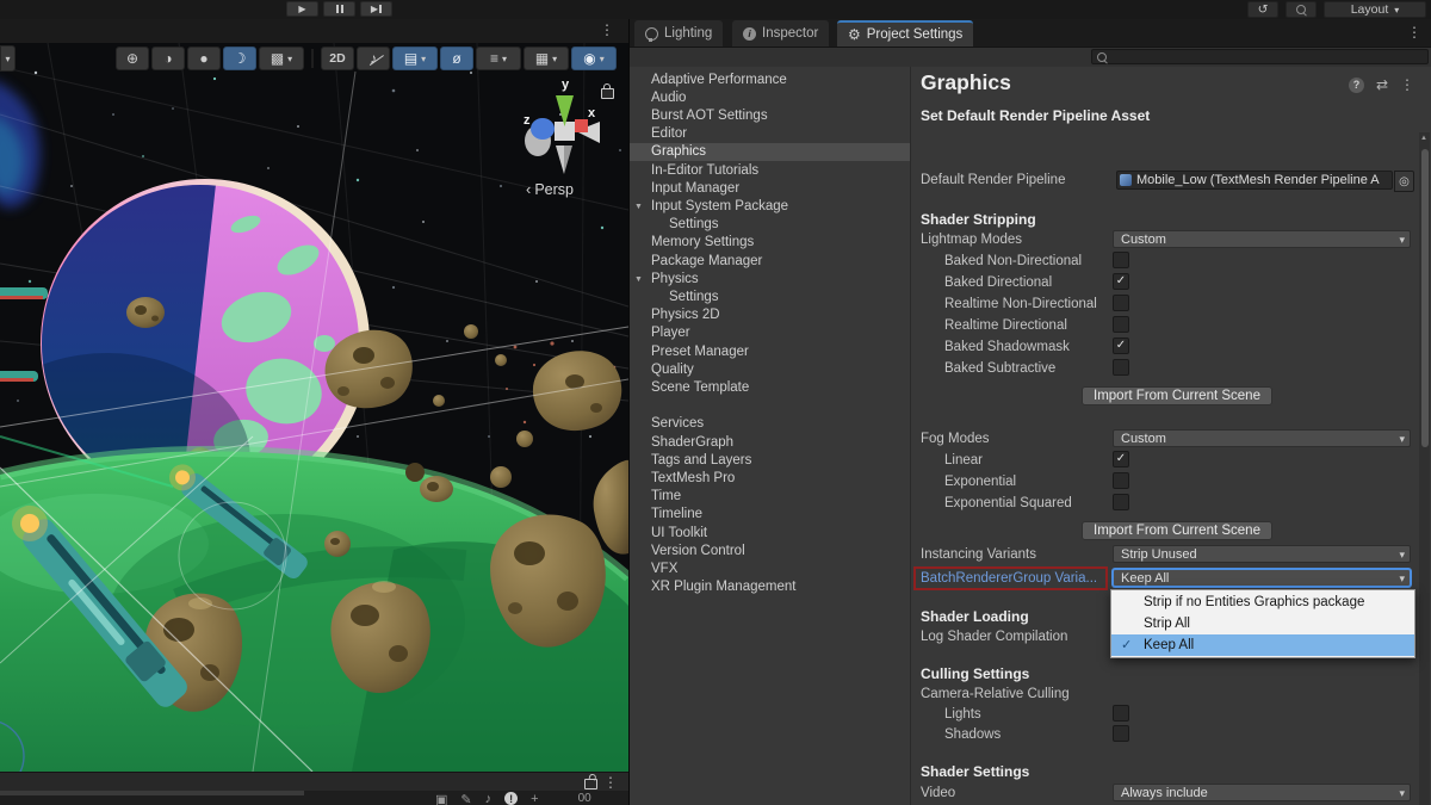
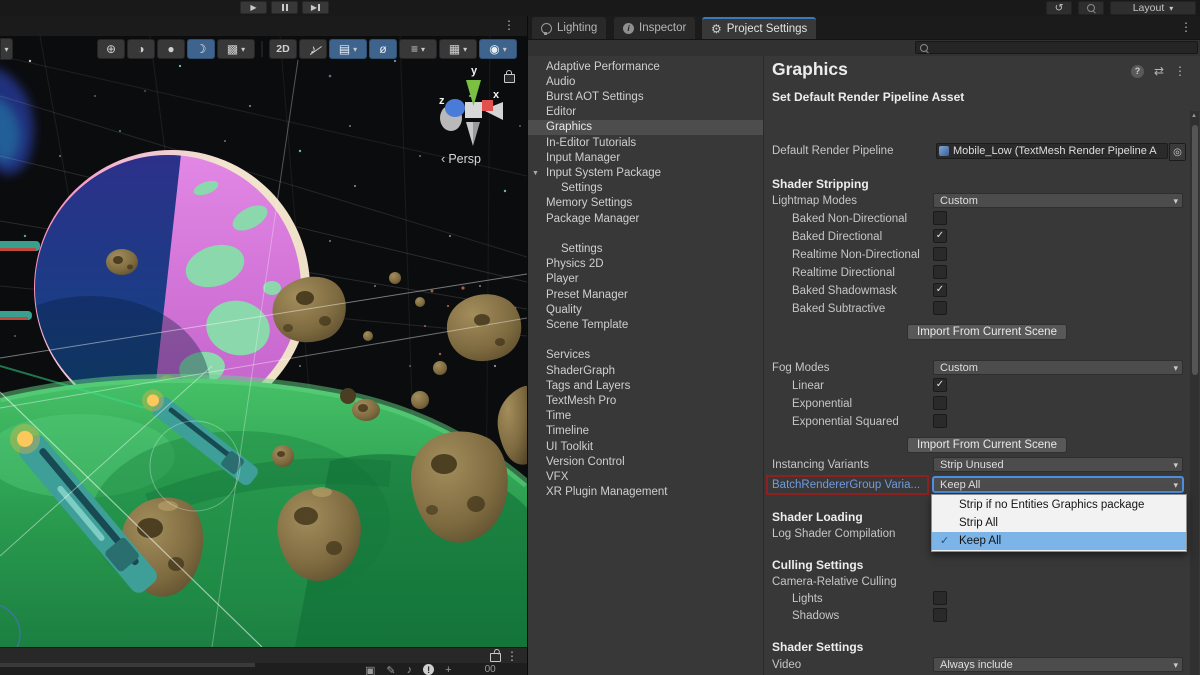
  ▶
  ▶
  ↺
  Layout
  ▾
  ⋮
  ▾
  ⊕
  ◑
  ●
  ☽
  ▩
  ▾
  2D
  ♪
  ▤
  ▾
  ø
  ≡
  ▾
  ▦
  ▾
  ◉
  ▾
  y
  x
  z
  ‹
  Persp
  ⋮
  ▣
  ✎
  ♪
  !
  +
  00
  Lighting
  i
  Inspector
  ⚙
  Project Settings
  ⋮
  Adaptive Performance
  Audio
  Burst AOT Settings
  Editor
  Graphics
  In-Editor Tutorials
  Input Manager
  Input System Package
  Settings
  Memory Settings
  Package Manager
- Physics
  Settings
  Physics 2D
  Player
  Preset Manager
  Quality
  Scene Template
  Services
  ShaderGraph
  Tags and Layers
  TextMesh Pro
  Time
  Timeline
  UI Toolkit
  Version Control
  VFX
  XR Plugin Management
  Graphics
  ?
  ⇄
  ⋮
  Set Default Render Pipeline Asset
  Default Render Pipeline
  Mobile_Low (TextMesh Render Pipeline A
  ◎
  Shader Stripping
  Lightmap Modes
  Custom
  ▾
  Baked Non-Directional
  Baked Directional
  ✓
  Realtime Non-Directional
  Realtime Directional
  Baked Shadowmask
  ✓
  Baked Subtractive
  Import From Current Scene
  Fog Modes
  Custom
  ▾
  Linear
  ✓
  Exponential
  Exponential Squared
  Import From Current Scene
  Instancing Variants
  Strip Unused
  ▾
  BatchRendererGroup Varia...
  Keep All
  ▾
  Shader Loading
  Log Shader Compilation
  Culling Settings
  Camera-Relative Culling
  Lights
  Shadows
  Shader Settings
  Video
  Always include
  ▾
  Strip if no Entities Graphics package
  Strip All
  ✓
  Keep All
